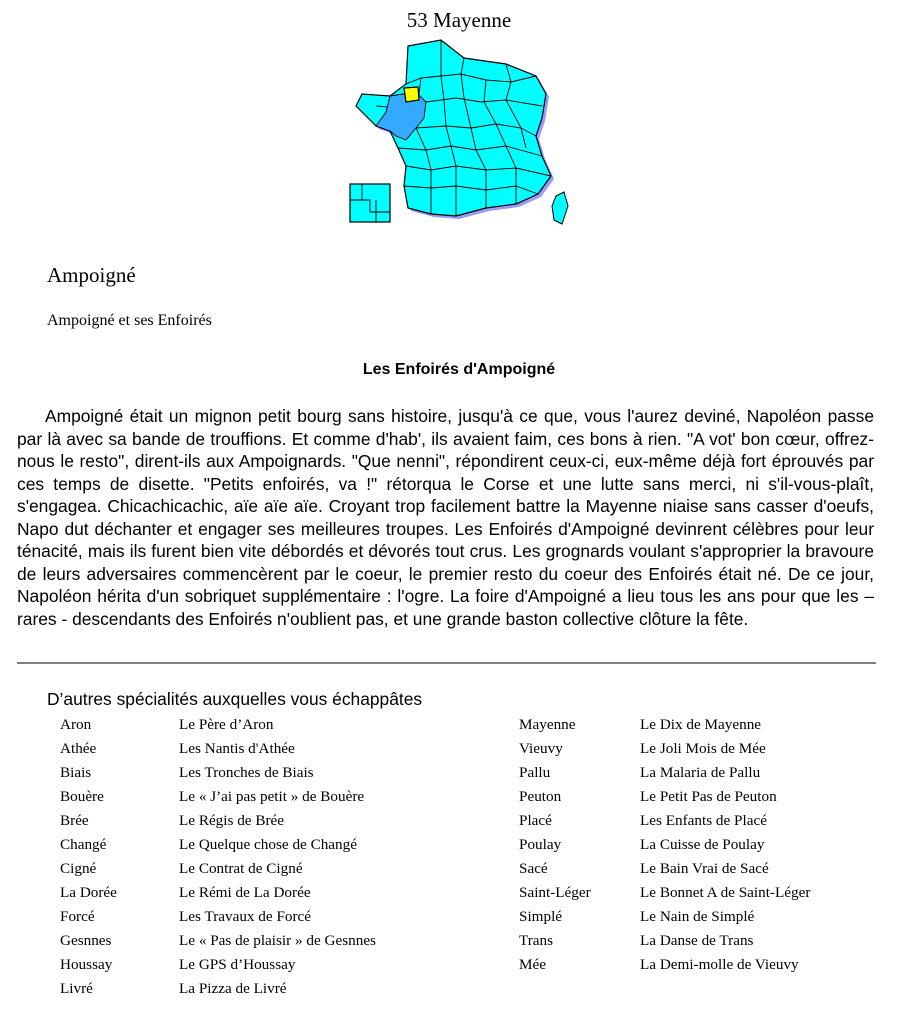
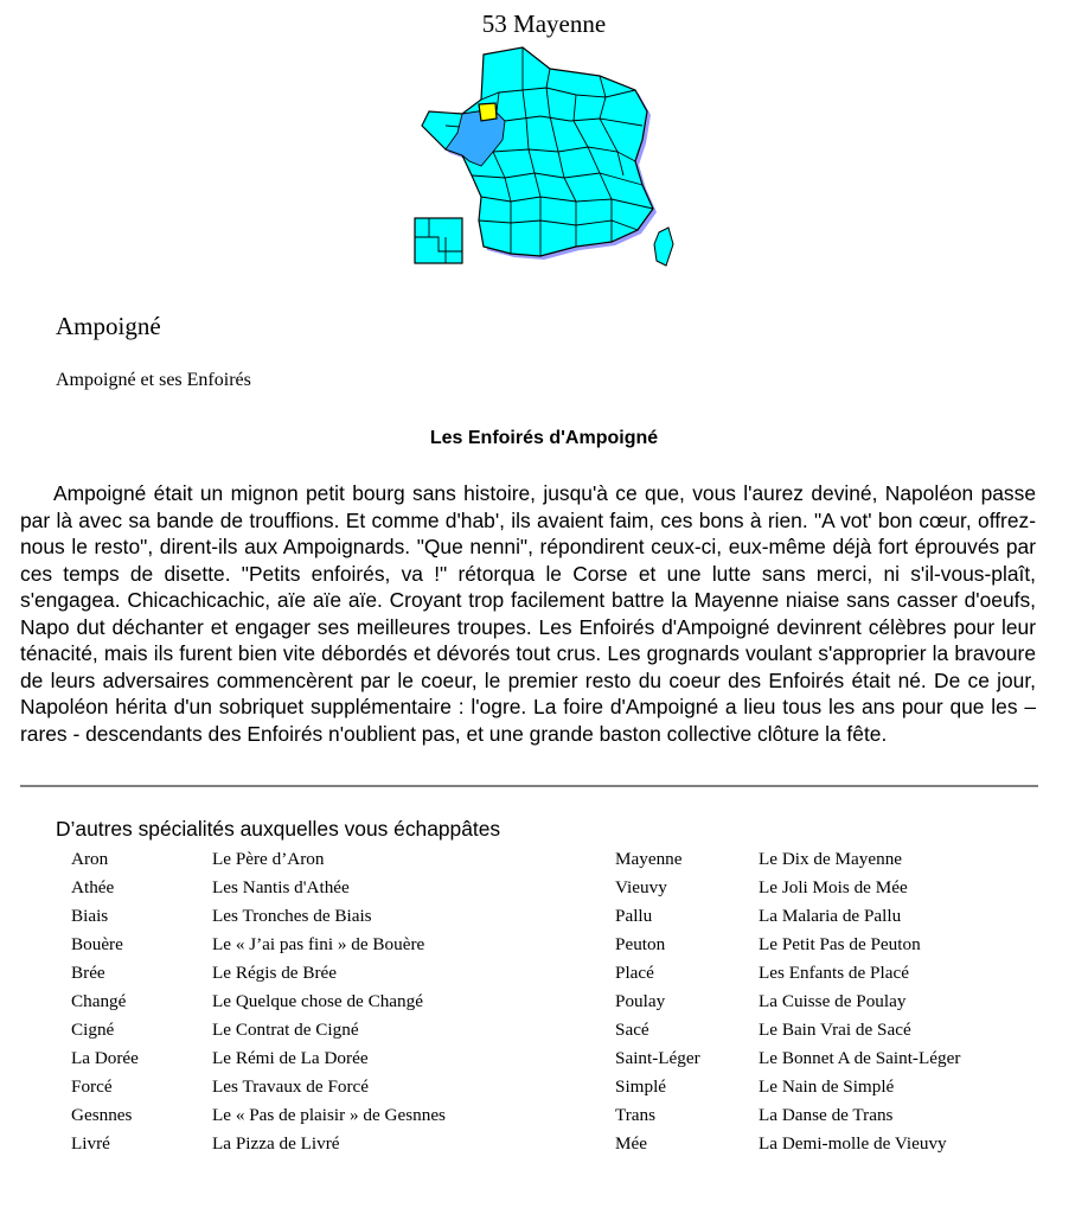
  53 Mayenne
  Ampoigné
  Ampoigné et ses Enfoirés
  Les Enfoirés d'Ampoigné
  Ampoigné était un mignon petit bourg sans histoire, jusqu'à ce que, vous l'aurez deviné, Napoléon passe par là avec sa bande de trouffions. Et comme d'hab', ils avaient faim, ces bons à rien. "A vot' bon cœur, offrez-nous le resto", dirent-ils aux Ampoignards. "Que nenni", répondirent ceux-ci, eux-même déjà fort éprouvés par ces temps de disette. "Petits enfoirés, va !" rétorqua le Corse et une lutte sans merci, ni s'il-vous-plaît, s'engagea. Chicachicachic, aïe aïe aïe. Croyant trop facilement battre la Mayenne niaise sans casser d'oeufs, Napo dut déchanter et engager ses meilleures troupes. Les Enfoirés d'Ampoigné devinrent célèbres pour leur ténacité, mais ils furent bien vite débordés et dévorés tout crus. Les grognards voulant s'approprier la bravoure de leurs adversaires commencèrent par le coeur, le premier resto du coeur des Enfoirés était né. De ce jour, Napoléon hérita d'un sobriquet supplémentaire : l'ogre. La foire d'Ampoigné a lieu tous les ans pour que les – rares - descendants des Enfoirés n'oublient pas, et une grande baston collective clôture la fête.
  D’autres spécialités auxquelles vous échappâtes
  Aron
  Le Père d’Aron
  Athée
  Les Nantis d'Athée
  Biais
  Les Tronches de Biais
  Bouère
- Le « J’ai pas petit » de Bouère
+ Le « J’ai pas fini » de Bouère
  Brée
  Le Régis de Brée
  Changé
  Le Quelque chose de Changé
  Cigné
  Le Contrat de Cigné
  La Dorée
  Le Rémi de La Dorée
  Forcé
  Les Travaux de Forcé
  Gesnnes
  Le « Pas de plaisir » de Gesnnes
- Houssay
- Le GPS d’Houssay
  Livré
  La Pizza de Livré
  Mayenne
  Le Dix de Mayenne
  Vieuvy
  Le Joli Mois de Mée
  Pallu
  La Malaria de Pallu
  Peuton
  Le Petit Pas de Peuton
  Placé
  Les Enfants de Placé
  Poulay
  La Cuisse de Poulay
  Sacé
  Le Bain Vrai de Sacé
  Saint-Léger
  Le Bonnet A de Saint-Léger
  Simplé
  Le Nain de Simplé
  Trans
  La Danse de Trans
  Mée
  La Demi-molle de Vieuvy
